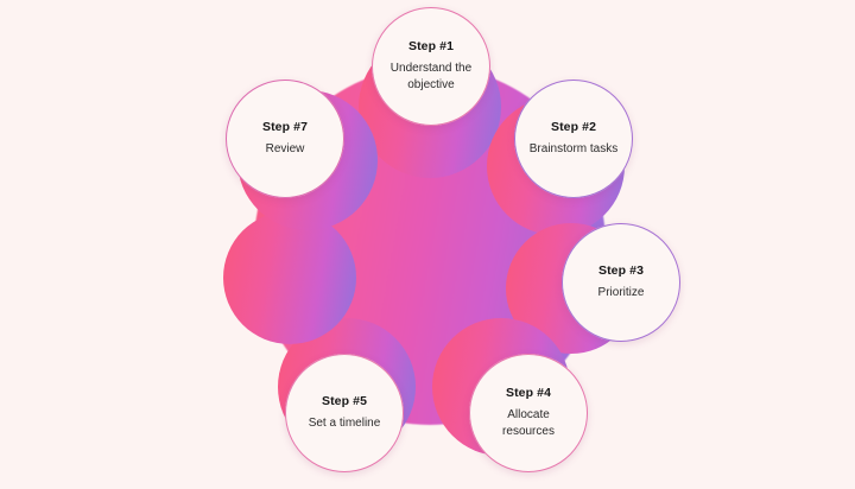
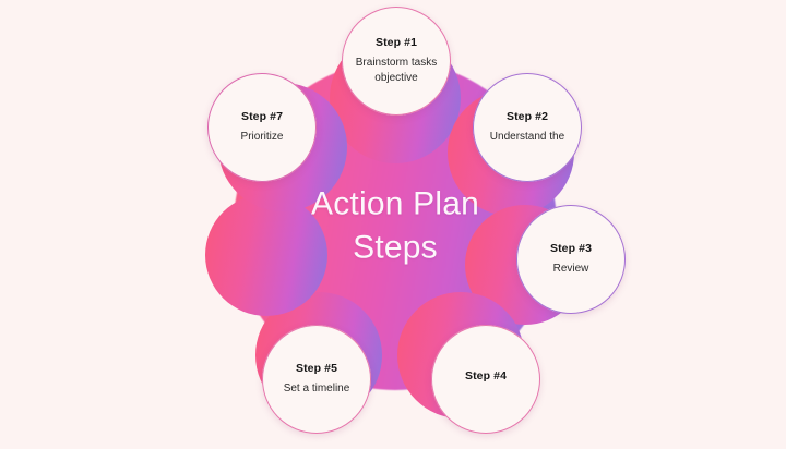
+ Action Plan
+ Steps
  Step #1
- Understand the
+ Brainstorm tasks
  objective
  Step #2
- Brainstorm tasks
+ Understand the
  Step #3
- Prioritize
+ Review
  Step #4
- Allocate
- resources
  Step #5
  Set a timeline
  Step #7
- Review
+ Prioritize
